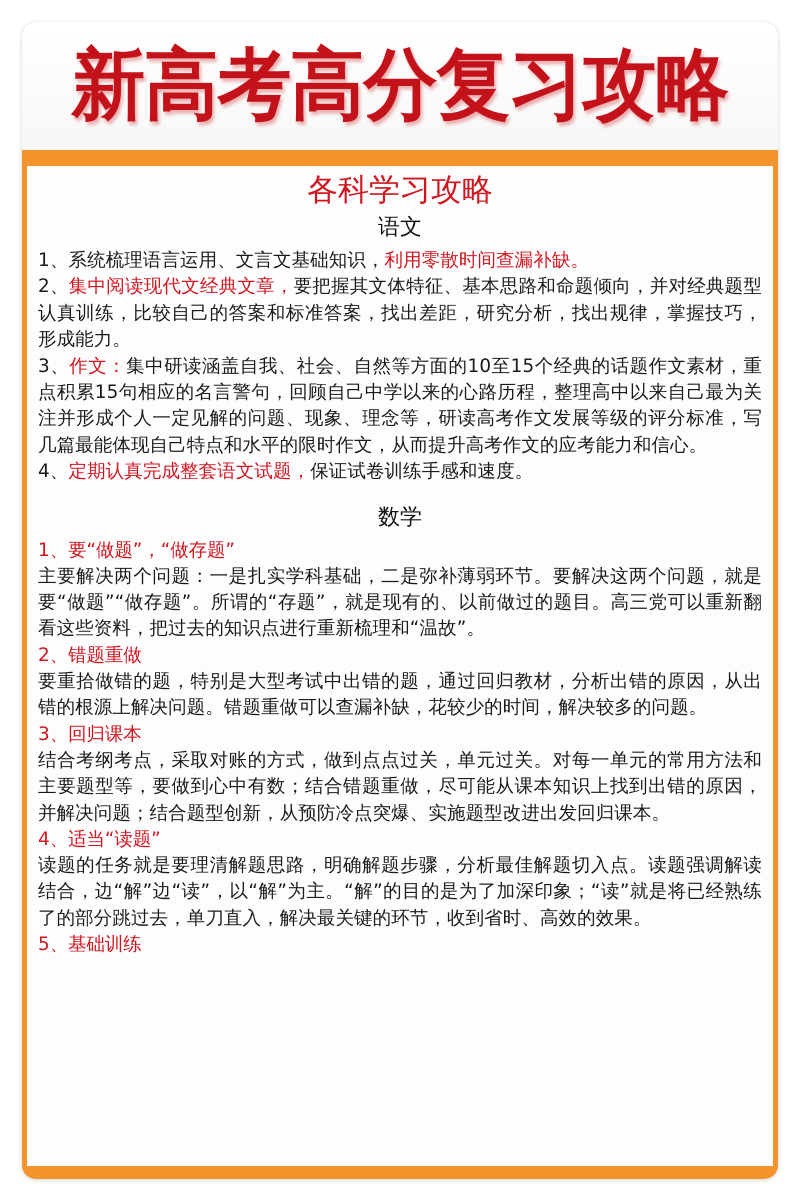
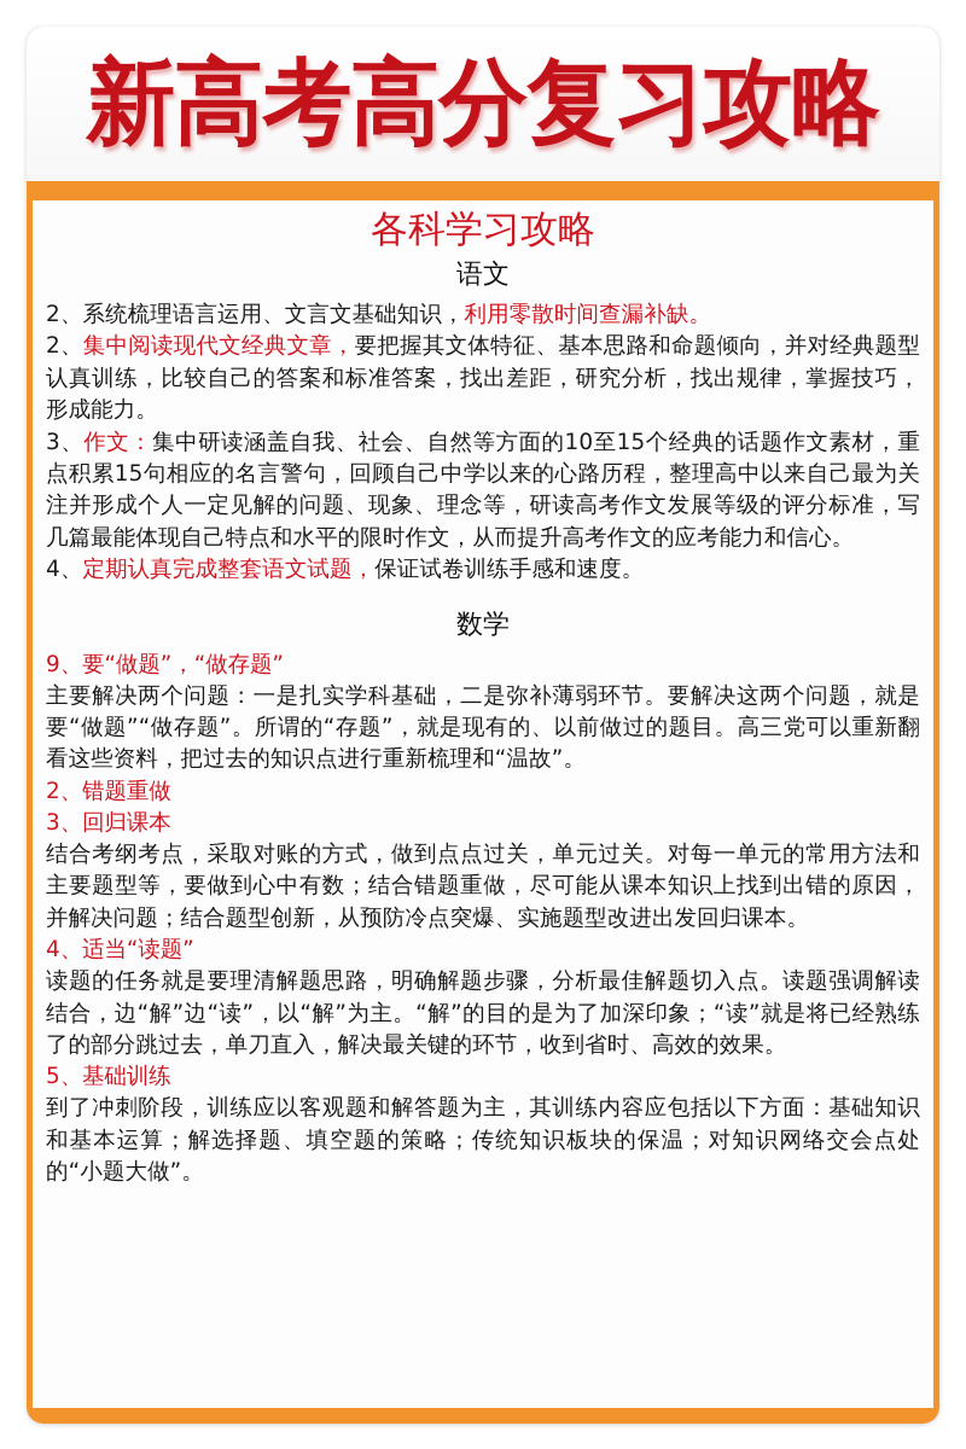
  新高考高分复习攻略
  各科学习攻略
  语文
- 1、系统梳理语言运用、文言文基础知识，利用零散时间查漏补缺。
+ 2、系统梳理语言运用、文言文基础知识，利用零散时间查漏补缺。
  2、集中阅读现代文经典文章，要把握其文体特征、基本思路和命题倾向，并对经典题型认真训练，比较自己的答案和标准答案，找出差距，研究分析，找出规律，掌握技巧，形成能力。
  3、作文：集中研读涵盖自我、社会、自然等方面的10至15个经典的话题作文素材，重点积累15句相应的名言警句，回顾自己中学以来的心路历程，整理高中以来自己最为关注并形成个人一定见解的问题、现象、理念等，研读高考作文发展等级的评分标准，写几篇最能体现自己特点和水平的限时作文，从而提升高考作文的应考能力和信心。
  4、定期认真完成整套语文试题，保证试卷训练手感和速度。
  数学
- 1、要“做题”，“做存题”
+ 9、要“做题”，“做存题”
  主要解决两个问题：一是扎实学科基础，二是弥补薄弱环节。要解决这两个问题，就是要“做题”“做存题”。所谓的“存题”，就是现有的、以前做过的题目。高三党可以重新翻看这些资料，把过去的知识点进行重新梳理和“温故”。
  2、错题重做
- 要重拾做错的题，特别是大型考试中出错的题，通过回归教材，分析出错的原因，从出错的根源上解决问题。错题重做可以查漏补缺，花较少的时间，解决较多的问题。
  3、回归课本
  结合考纲考点，采取对账的方式，做到点点过关，单元过关。对每一单元的常用方法和主要题型等，要做到心中有数；结合错题重做，尽可能从课本知识上找到出错的原因，并解决问题；结合题型创新，从预防冷点突爆、实施题型改进出发回归课本。
  4、适当“读题”
  读题的任务就是要理清解题思路，明确解题步骤，分析最佳解题切入点。读题强调解读结合，边“解”边“读”，以“解”为主。“解”的目的是为了加深印象；“读”就是将已经熟练了的部分跳过去，单刀直入，解决最关键的环节，收到省时、高效的效果。
  5、基础训练
+ 到了冲刺阶段，训练应以客观题和解答题为主，其训练内容应包括以下方面：基础知识和基本运算；解选择题、填空题的策略；传统知识板块的保温；对知识网络交会点处的“小题大做”。
